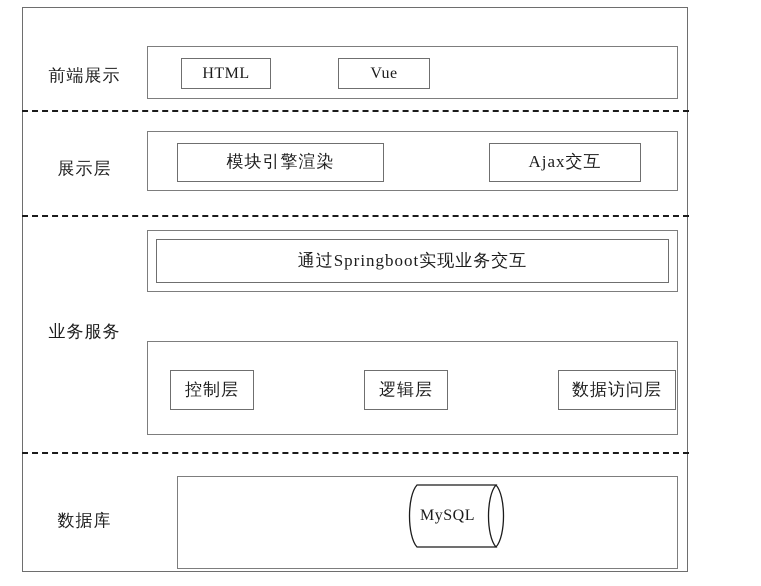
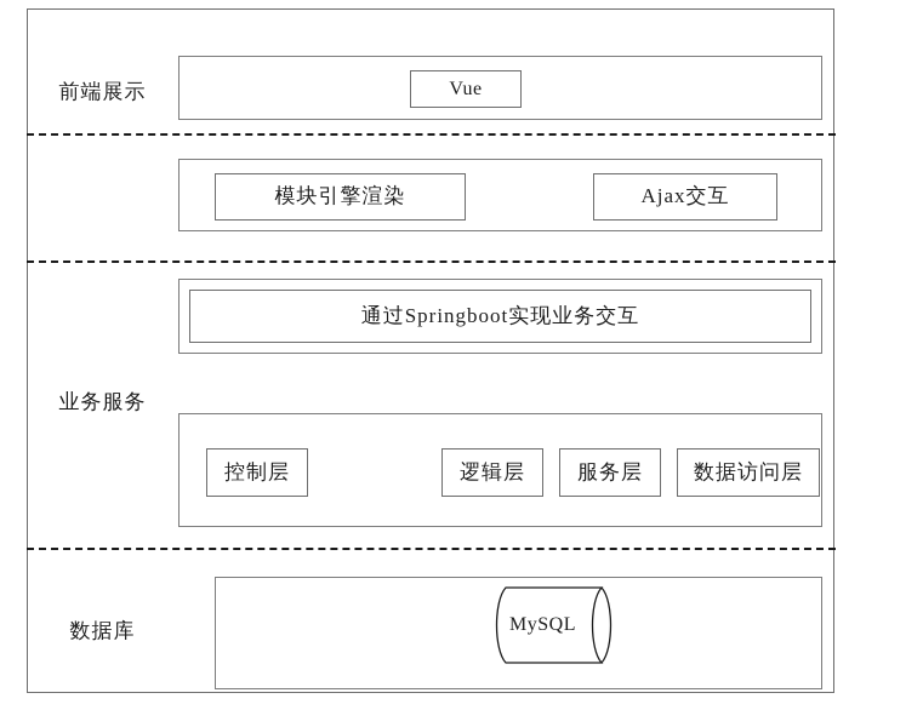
  前端展示
- HTML
  Vue
- 展示层
  模块引擎渲染
  Ajax交互
  业务服务
  通过Springboot实现业务交互
  控制层
  逻辑层
+ 服务层
  数据访问层
  数据库
  MySQL
